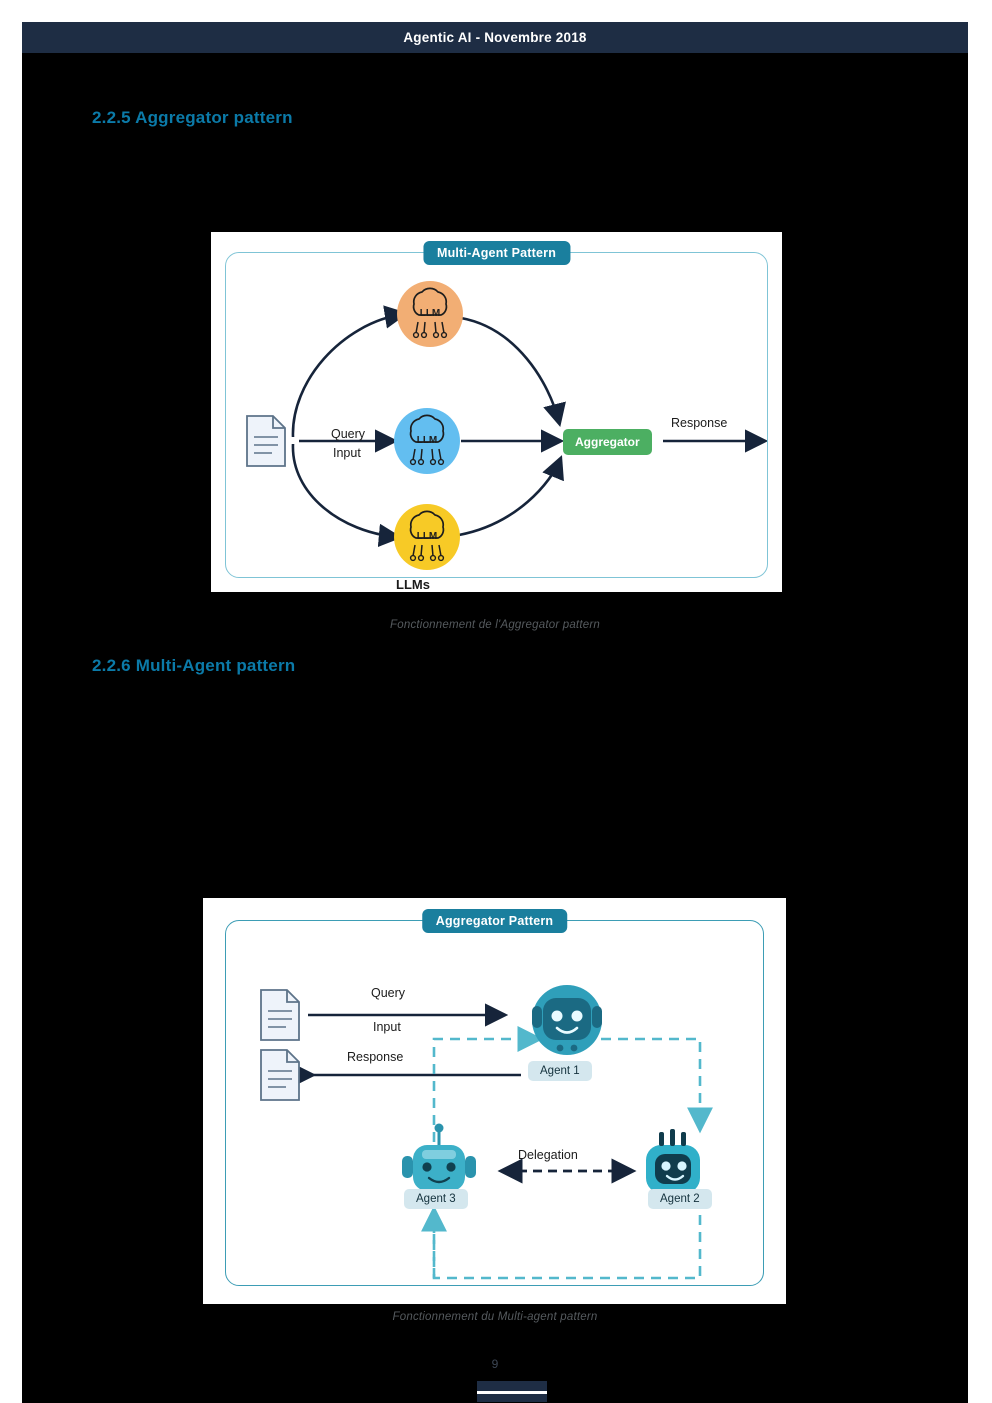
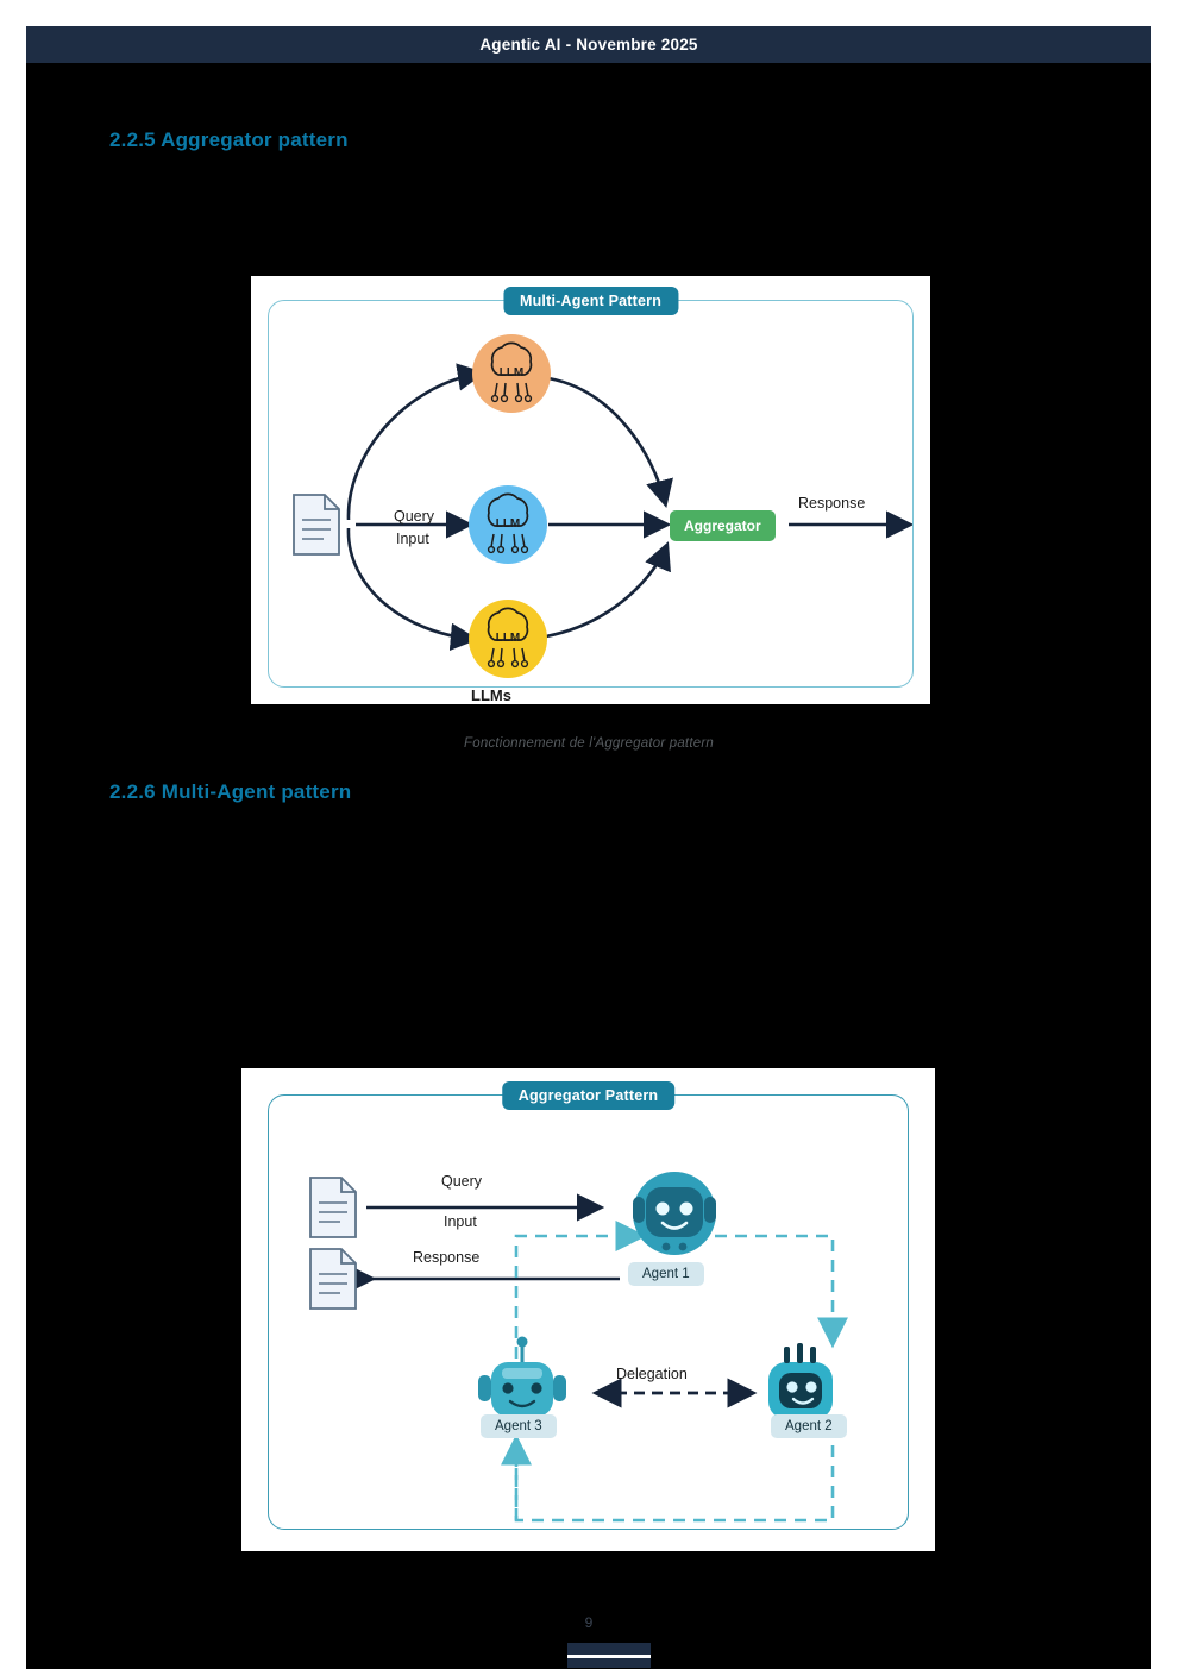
- Agentic AI - Novembre 2018
+ Agentic AI - Novembre 2025
  2.2.5 Aggregator pattern
  LLM
  LLM
  LLM
  Multi-Agent Pattern
  Query
  Input
  Aggregator
  Response
  LLMs
  Fonctionnement de l'Aggregator pattern
  2.2.6 Multi-Agent pattern
  Aggregator Pattern
  Query
  Input
  Response
  Delegation
  Agent 1
  Agent 2
  Agent 3
- Fonctionnement du Multi-agent pattern
  9
